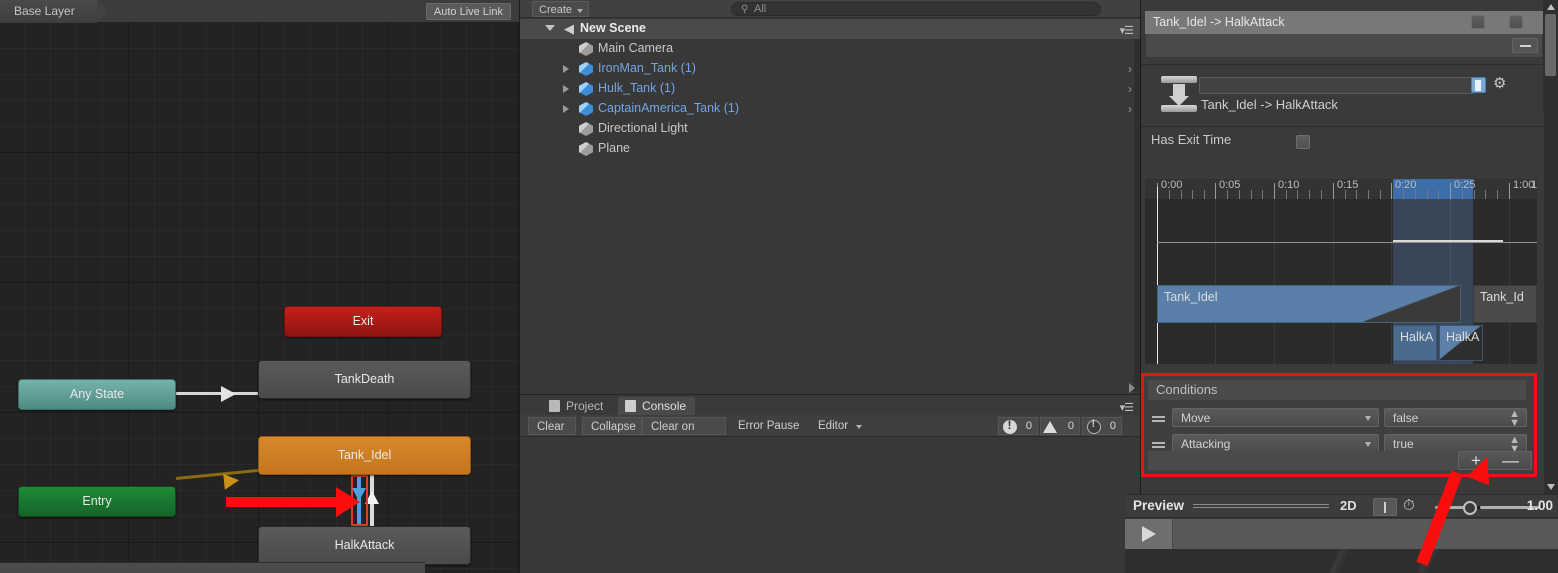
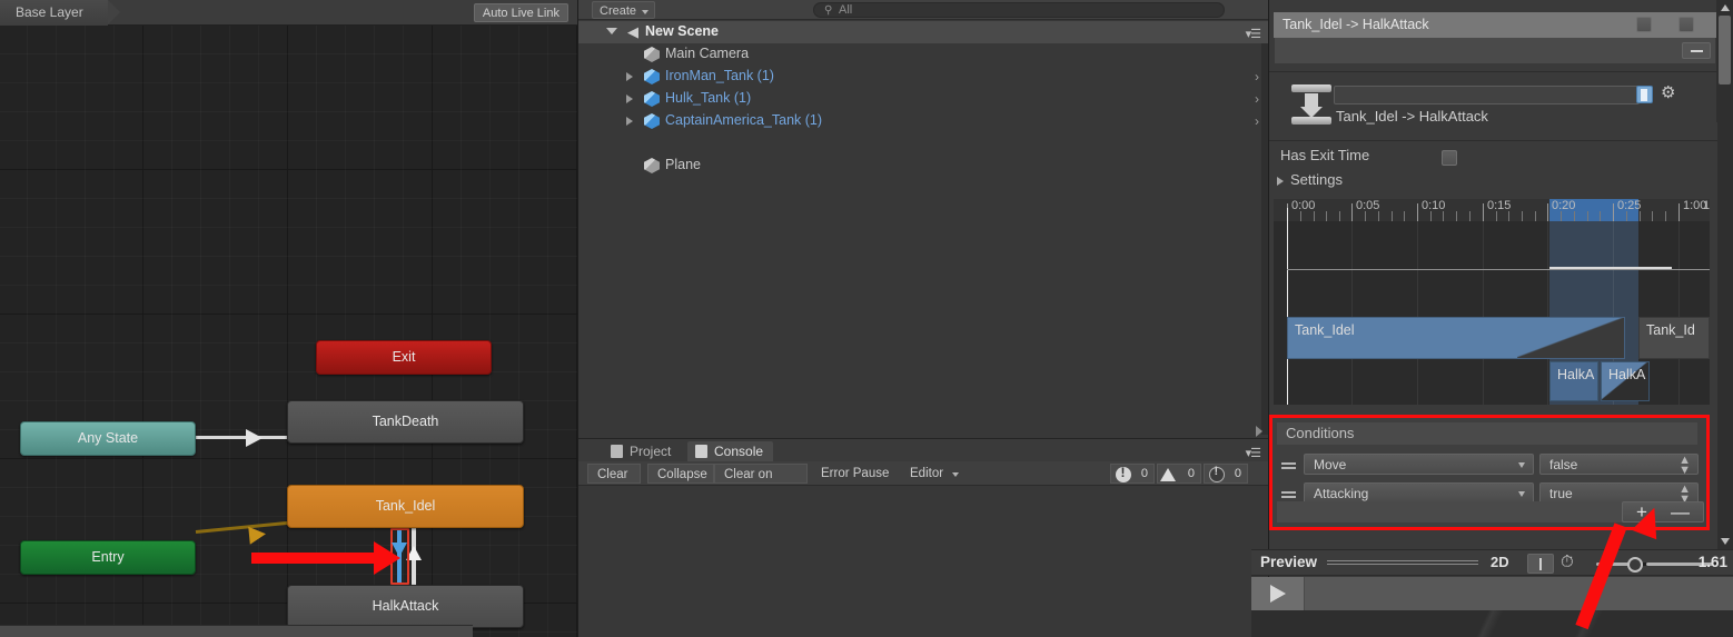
  Base Layer
  Auto Live Link
  Exit
  TankDeath
  Any State
  Tank_Idel
  Entry
  HalkAttack
  Create
  ⚲
  All
  ◀
  New Scene
  ▾☰
  Main Camera
  IronMan_Tank (1)
  ›
  Hulk_Tank (1)
  ›
  CaptainAmerica_Tank (1)
  ›
- Directional Light
  Plane
  Project
  Console
  ▾☰
  Clear
  Collapse
  Error Pause
  Editor
  0
  0
  0
  Tank_Idel -> HalkAttack
  ⚙
  Tank_Idel -> HalkAttack
  Has Exit Time
+ Settings
  0:00
  0:05
  0:10
  0:15
  0:20
  0:25
  1:00
  1
  Tank_Idel
  Tank_Id
  HalkA
  HalkA
  Conditions
  Move
  false
  ▲
  ▼
  Attacking
  true
  ▲
  ▼
  +
  —
  Preview
  2D
  ⏱
- 1.00
+ 1.61
